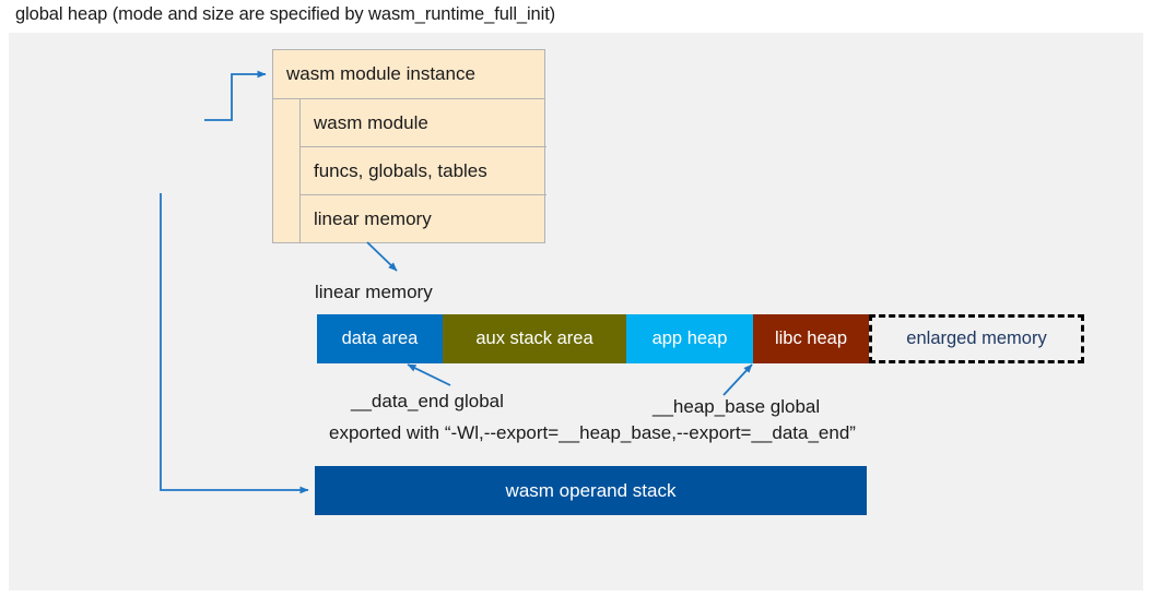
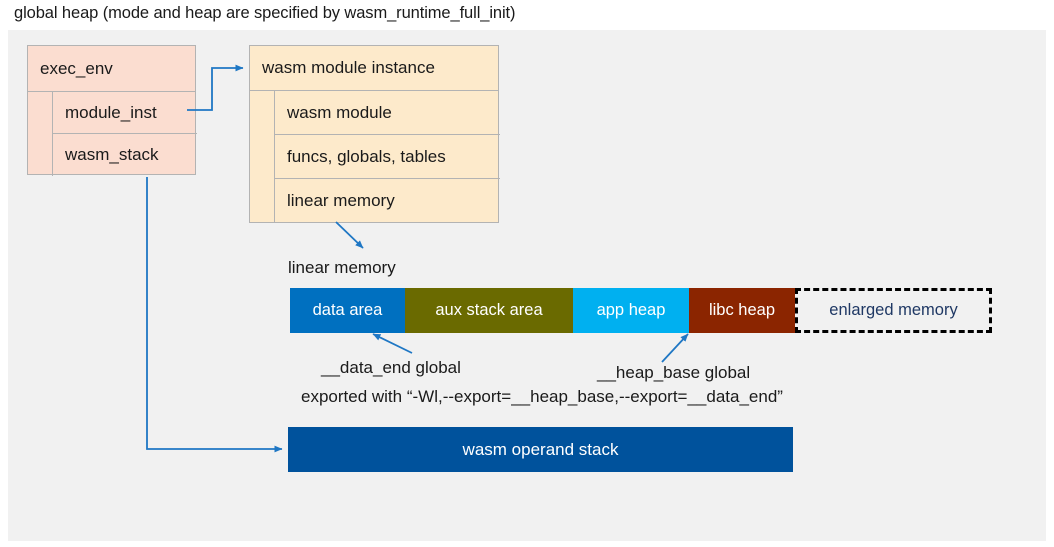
- global heap (mode and size are specified by wasm_runtime_full_init)
+ global heap (mode and heap are specified by wasm_runtime_full_init)
+ exec_env
+ module_inst
+ wasm_stack
  wasm module instance
  wasm module
  funcs, globals, tables
  linear memory
  linear memory
  data area
  aux stack area
  app heap
  libc heap
  enlarged memory
  __data_end global
  __heap_base global
  exported with “-Wl,--export=__heap_base,--export=__data_end”
  wasm operand stack
